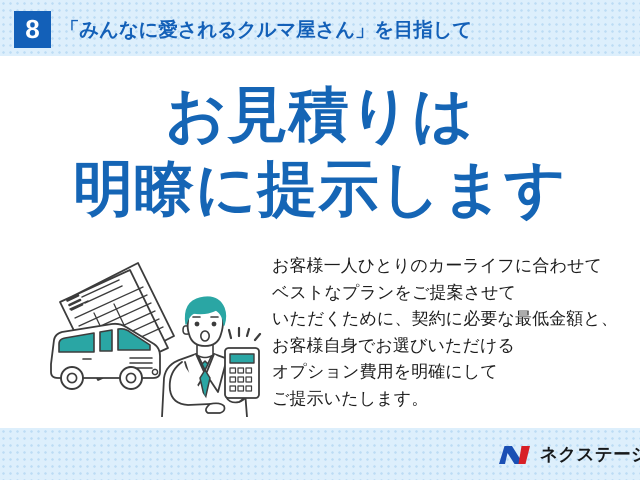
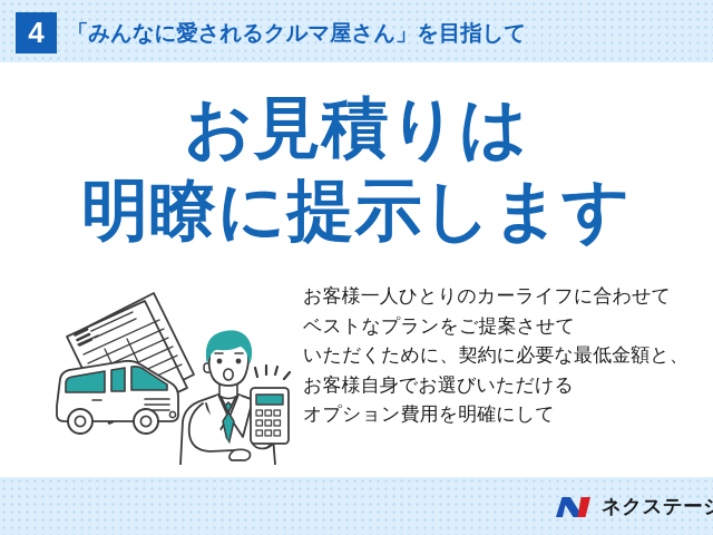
- 8
+ 4
  「みんなに愛されるクルマ屋さん」を目指して
  お見積りは
  明瞭に提示します
  お客様一人ひとりのカーライフに合わせて
  ベストなプランをご提案させて
  いただくために、契約に必要な最低金額と、
  お客様自身でお選びいただける
  オプション費用を明確にして
- ご提示いたします。
  ネクステー
